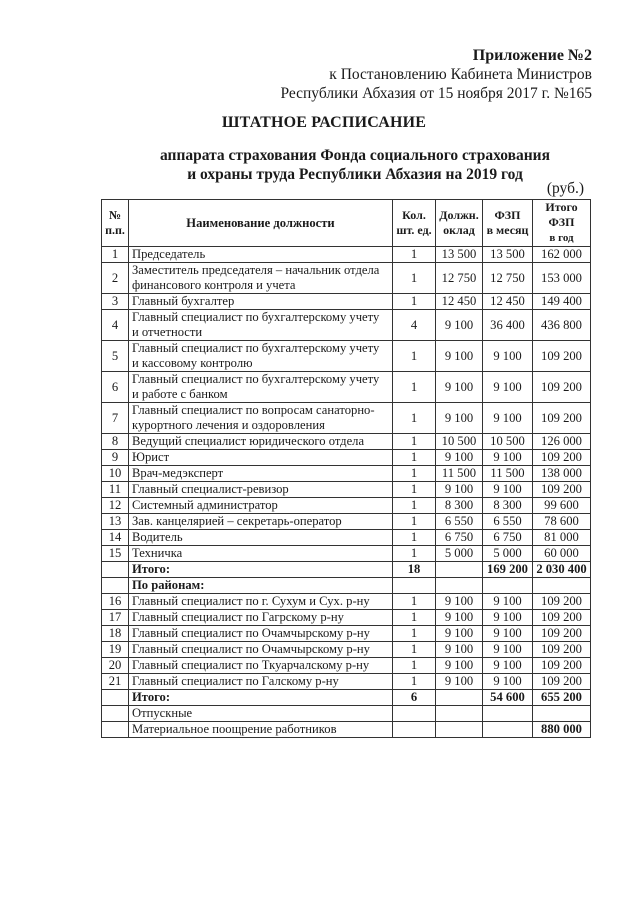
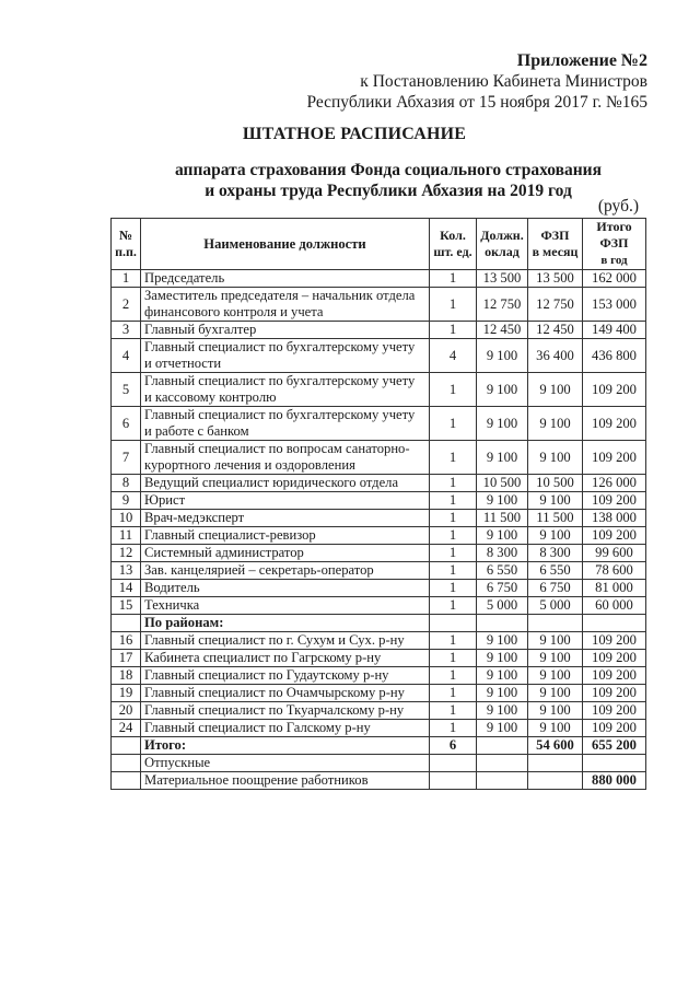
  Приложение №2
  к Постановлению Кабинета Министров
  Республики Абхазия от 15 ноября 2017 г. №165
  ШТАТНОЕ РАСПИСАНИЕ
  аппарата страхования Фонда социального страхования
  и охраны труда Республики Абхазия на 2019 год
  (руб.)
  №п.п.	Наименование должности	Кол.шт. ед.	Должн.оклад	ФЗПв месяц	ИтогоФЗПв год
  1	Председатель	1	13 500	13 500	162 000
  2	Заместитель председателя – начальник отдела финансового контроля и учета	1	12 750	12 750	153 000
  3	Главный бухгалтер	1	12 450	12 450	149 400
  4	Главный специалист по бухгалтерскому учету и отчетности	4	9 100	36 400	436 800
  5	Главный специалист по бухгалтерскому учету и кассовому контролю	1	9 100	9 100	109 200
  6	Главный специалист по бухгалтерскому учету и работе с банком	1	9 100	9 100	109 200
  7	Главный специалист по вопросам санаторно-курортного лечения и оздоровления	1	9 100	9 100	109 200
  8	Ведущий специалист юридического отдела	1	10 500	10 500	126 000
  9	Юрист	1	9 100	9 100	109 200
  10	Врач-медэксперт	1	11 500	11 500	138 000
  11	Главный специалист-ревизор	1	9 100	9 100	109 200
  12	Системный администратор	1	8 300	8 300	99 600
  13	Зав. канцелярией – секретарь-оператор	1	6 550	6 550	78 600
  14	Водитель	1	6 750	6 750	81 000
  15	Техничка	1	5 000	5 000	60 000
- 	Итого:	18		169 200	2 030 400
  	По районам:
  16	Главный специалист по г. Сухум и Сух. р-ну	1	9 100	9 100	109 200
- 17	Главный специалист по Гагрскому р-ну	1	9 100	9 100	109 200
+ 17	Кабинета специалист по Гагрскому р-ну	1	9 100	9 100	109 200
- 18	Главный специалист по Очамчырскому р-ну	1	9 100	9 100	109 200
+ 18	Главный специалист по Гудаутскому р-ну	1	9 100	9 100	109 200
  19	Главный специалист по Очамчырскому р-ну	1	9 100	9 100	109 200
  20	Главный специалист по Ткуарчалскому р-ну	1	9 100	9 100	109 200
- 21	Главный специалист по Галскому р-ну	1	9 100	9 100	109 200
+ 24	Главный специалист по Галскому р-ну	1	9 100	9 100	109 200
  	Итого:	6		54 600	655 200
  	Отпускные
  	Материальное поощрение работников				880 000
